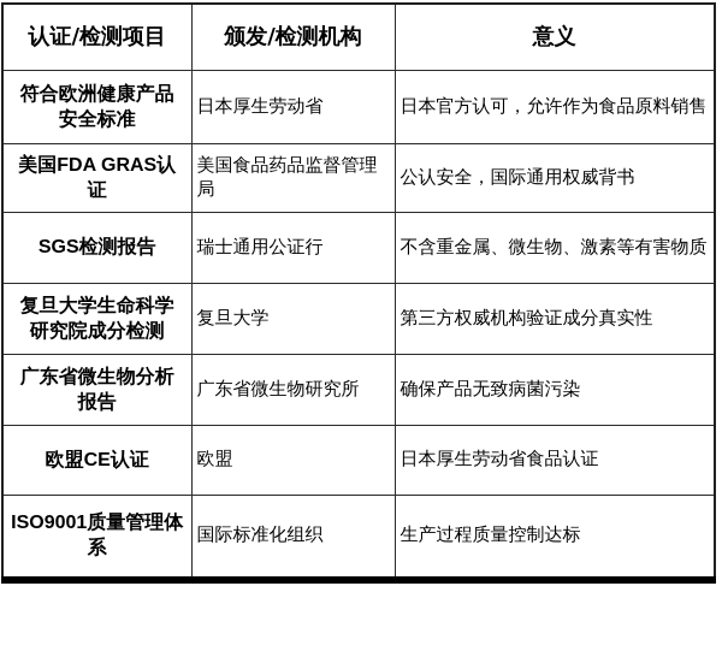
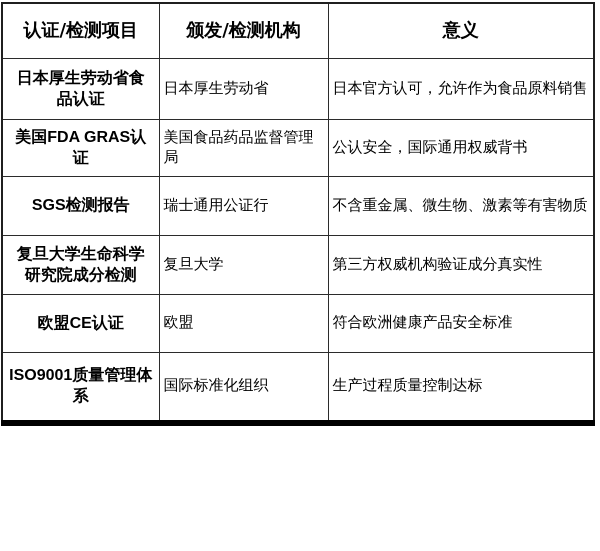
  认证/检测项目	颁发/检测机构	意义
- 符合欧洲健康产品安全标准	日本厚生劳动省	日本官方认可，允许作为食品原料销售
+ 日本厚生劳动省食品认证	日本厚生劳动省	日本官方认可，允许作为食品原料销售
  美国FDA GRAS认证	美国食品药品监督管理局	公认安全，国际通用权威背书
  SGS检测报告	瑞士通用公证行	不含重金属、微生物、激素等有害物质
  复旦大学生命科学研究院成分检测	复旦大学	第三方权威机构验证成分真实性
- 广东省微生物分析报告	广东省微生物研究所	确保产品无致病菌污染
- 欧盟CE认证	欧盟	日本厚生劳动省食品认证
+ 欧盟CE认证	欧盟	符合欧洲健康产品安全标准
  ISO9001质量管理体系	国际标准化组织	生产过程质量控制达标
